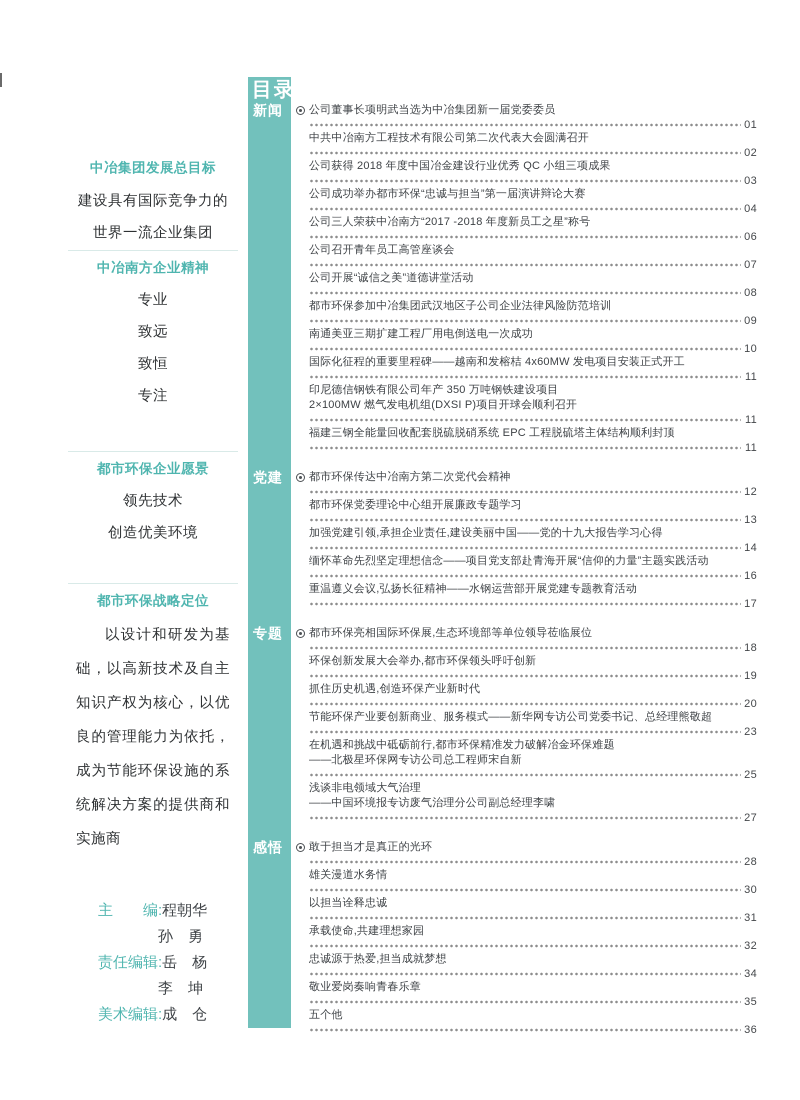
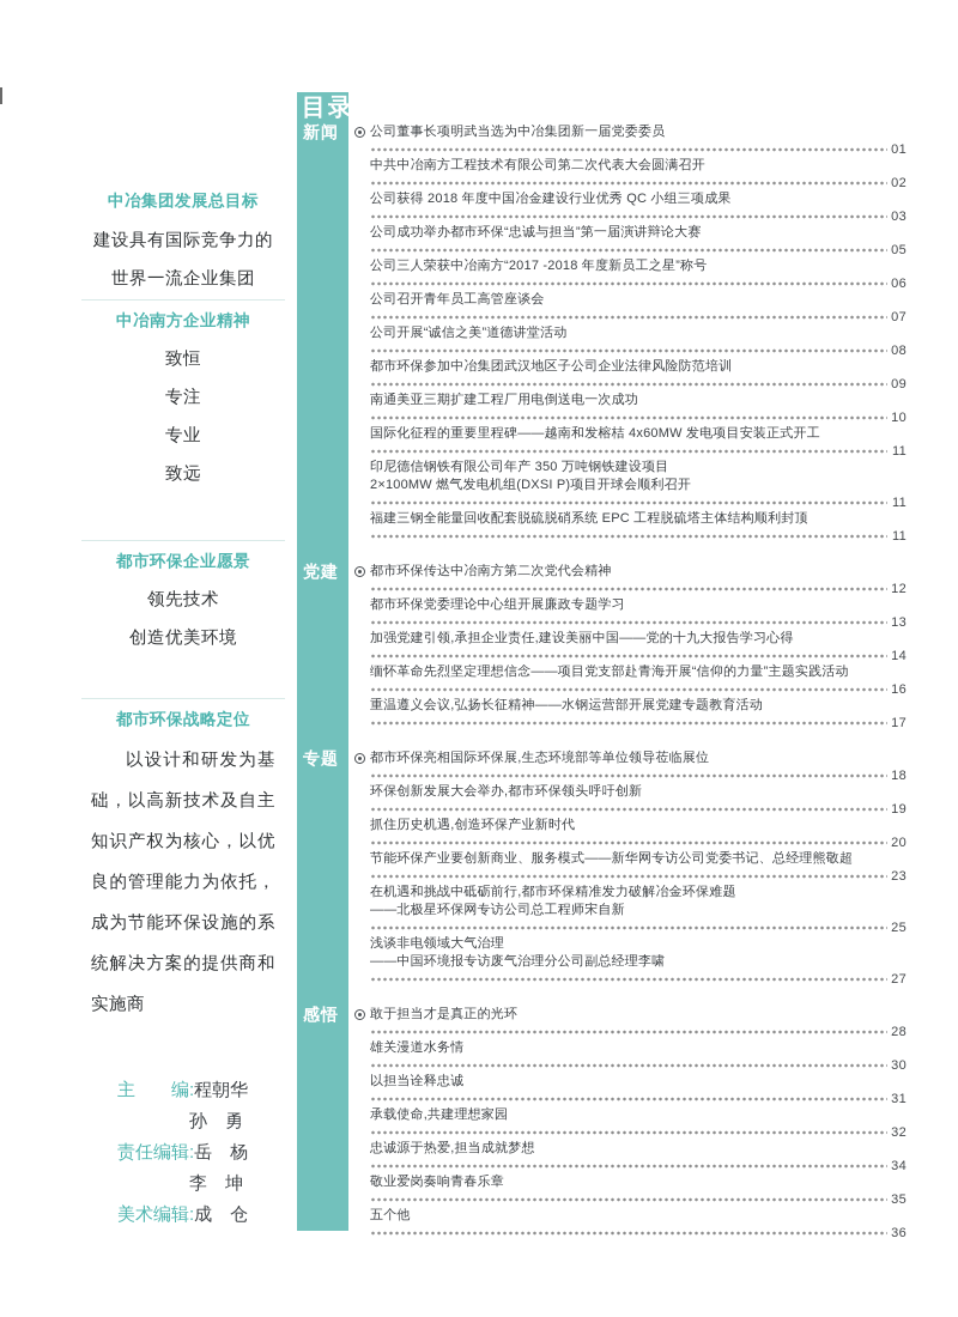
  中冶集团发展总目标
  建设具有国际竞争力的
  世界一流企业集团
  中冶南方企业精神
- 专业
+ 致恒
- 致远
+ 专注
- 致恒
+ 专业
- 专注
+ 致远
  都市环保企业愿景
  领先技术
  创造优美环境
  都市环保战略定位
  以设计和研发为基础，以高新技术及自主知识产权为核心，以优良的管理能力为依托，成为节能环保设施的系统解决方案的提供商和实施商
  主编:程朝华
  孙 勇
  责任编辑:岳 杨
  李 坤
  美术编辑:成 仓
  目录
  新闻
  公司董事长项明武当选为中冶集团新一届党委委员
  01
  中共中冶南方工程技术有限公司第二次代表大会圆满召开
  02
  公司获得 2018 年度中国冶金建设行业优秀 QC 小组三项成果
  03
  公司成功举办都市环保“忠诚与担当”第一届演讲辩论大赛
- 04
+ 05
  公司三人荣获中冶南方“2017 -2018 年度新员工之星”称号
  06
  公司召开青年员工高管座谈会
  07
  公司开展“诚信之美”道德讲堂活动
  08
  都市环保参加中冶集团武汉地区子公司企业法律风险防范培训
  09
  南通美亚三期扩建工程厂用电倒送电一次成功
  10
  国际化征程的重要里程碑——越南和发榕桔 4x60MW 发电项目安装正式开工
  11
  印尼德信钢铁有限公司年产 350 万吨钢铁建设项目
  2×100MW 燃气发电机组(DXSI P)项目开球会顺利召开
  11
  福建三钢全能量回收配套脱硫脱硝系统 EPC 工程脱硫塔主体结构顺利封顶
  11
  党建
  都市环保传达中冶南方第二次党代会精神
  12
  都市环保党委理论中心组开展廉政专题学习
  13
  加强党建引领,承担企业责任,建设美丽中国——党的十九大报告学习心得
  14
  缅怀革命先烈坚定理想信念——项目党支部赴青海开展“信仰的力量”主题实践活动
  16
  重温遵义会议,弘扬长征精神——水钢运营部开展党建专题教育活动
  17
  专题
  都市环保亮相国际环保展,生态环境部等单位领导莅临展位
  18
  环保创新发展大会举办,都市环保领头呼吁创新
  19
  抓住历史机遇,创造环保产业新时代
  20
  节能环保产业要创新商业、服务模式——新华网专访公司党委书记、总经理熊敬超
  23
  在机遇和挑战中砥砺前行,都市环保精准发力破解冶金环保难题
  ——北极星环保网专访公司总工程师宋自新
  25
  浅谈非电领域大气治理
  ——中国环境报专访废气治理分公司副总经理李啸
  27
  感悟
  敢于担当才是真正的光环
  28
  雄关漫道水务情
  30
  以担当诠释忠诚
  31
  承载使命,共建理想家园
  32
  忠诚源于热爱,担当成就梦想
  34
  敬业爱岗奏响青春乐章
  35
  五个他
  36
